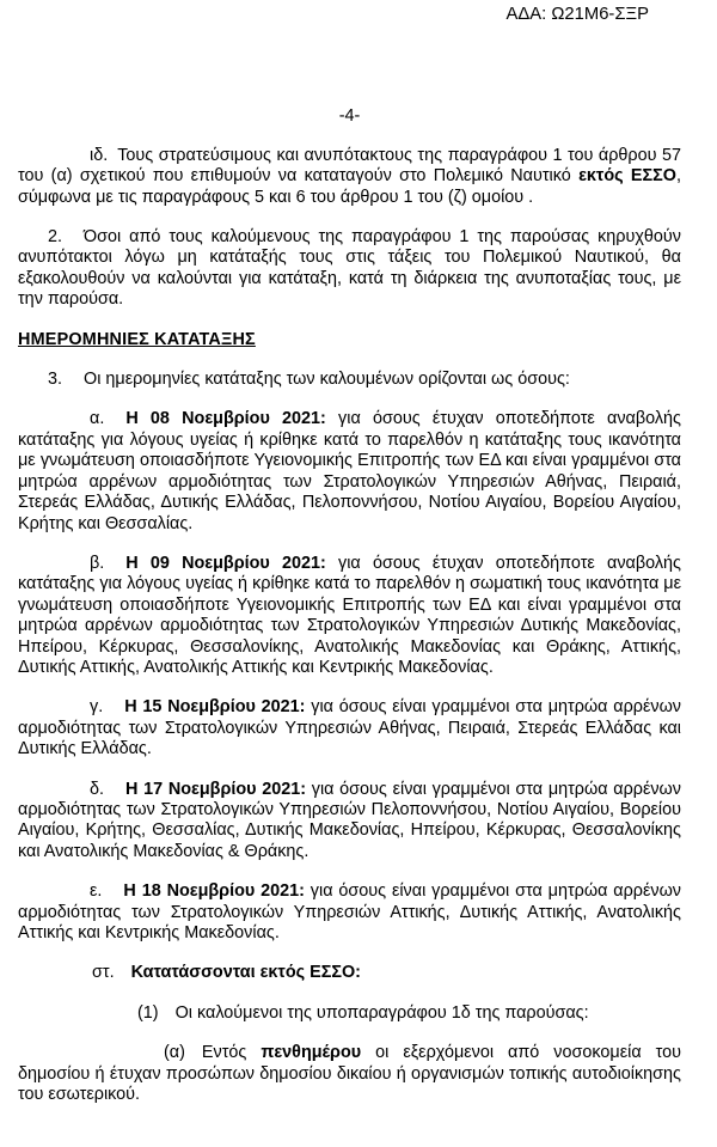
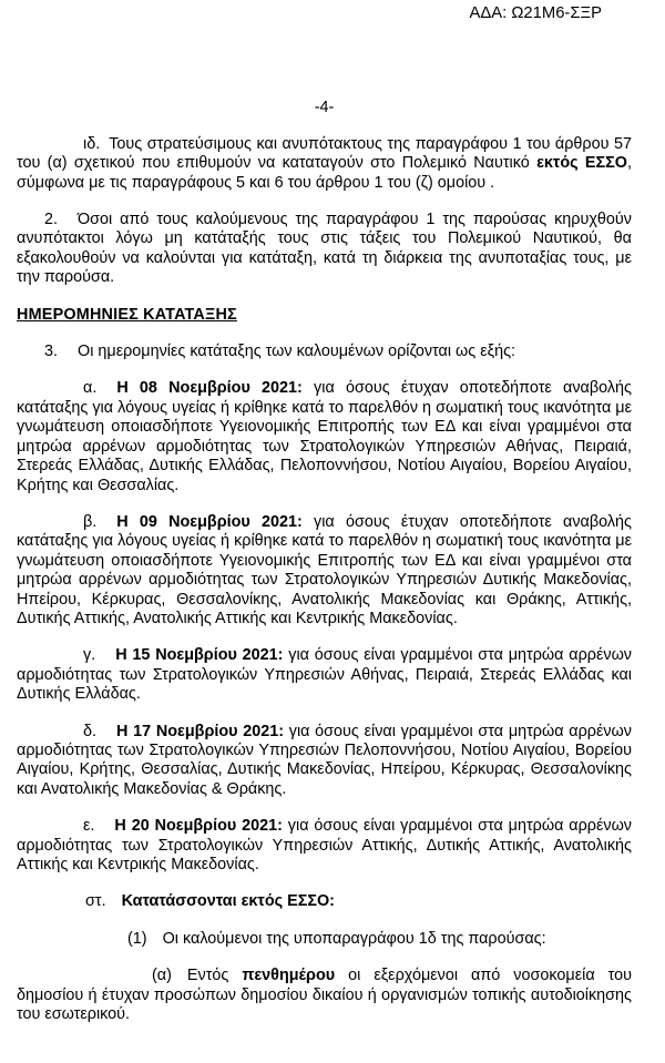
  ΑΔΑ: Ω21Μ6-ΣΞΡ
  -4-
  ιδ. Τους στρατεύσιμους και ανυπότακτους της παραγράφου 1 του άρθρου 57 του (α) σχετικού που επιθυμούν να καταταγούν στο Πολεμικό Ναυτικό εκτός ΕΣΣΟ, σύμφωνα με τις παραγράφους 5 και 6 του άρθρου 1 του (ζ) ομοίου .
  2. Όσοι από τους καλούμενους της παραγράφου 1 της παρούσας κηρυχθούν ανυπότακτοι λόγω μη κατάταξής τους στις τάξεις του Πολεμικού Ναυτικού, θα εξακολουθούν να καλούνται για κατάταξη, κατά τη διάρκεια της ανυποταξίας τους, με την παρούσα.
  ΗΜΕΡΟΜΗΝΙΕΣ ΚΑΤΑΤΑΞΗΣ
- 3. Οι ημερομηνίες κατάταξης των καλουμένων ορίζονται ως όσους:
+ 3. Οι ημερομηνίες κατάταξης των καλουμένων ορίζονται ως εξής:
- α. Η 08 Νοεμβρίου 2021: για όσους έτυχαν οποτεδήποτε αναβολής κατάταξης για λόγους υγείας ή κρίθηκε κατά το παρελθόν η κατάταξης τους ικανότητα με γνωμάτευση οποιασδήποτε Υγειονομικής Επιτροπής των ΕΔ και είναι γραμμένοι στα μητρώα αρρένων αρμοδιότητας των Στρατολογικών Υπηρεσιών Αθήνας, Πειραιά, Στερεάς Ελλάδας, Δυτικής Ελλάδας, Πελοποννήσου, Νοτίου Αιγαίου, Βορείου Αιγαίου, Κρήτης και Θεσσαλίας.
+ α. Η 08 Νοεμβρίου 2021: για όσους έτυχαν οποτεδήποτε αναβολής κατάταξης για λόγους υγείας ή κρίθηκε κατά το παρελθόν η σωματική τους ικανότητα με γνωμάτευση οποιασδήποτε Υγειονομικής Επιτροπής των ΕΔ και είναι γραμμένοι στα μητρώα αρρένων αρμοδιότητας των Στρατολογικών Υπηρεσιών Αθήνας, Πειραιά, Στερεάς Ελλάδας, Δυτικής Ελλάδας, Πελοποννήσου, Νοτίου Αιγαίου, Βορείου Αιγαίου, Κρήτης και Θεσσαλίας.
  β. Η 09 Νοεμβρίου 2021: για όσους έτυχαν οποτεδήποτε αναβολής κατάταξης για λόγους υγείας ή κρίθηκε κατά το παρελθόν η σωματική τους ικανότητα με γνωμάτευση οποιασδήποτε Υγειονομικής Επιτροπής των ΕΔ και είναι γραμμένοι στα μητρώα αρρένων αρμοδιότητας των Στρατολογικών Υπηρεσιών Δυτικής Μακεδονίας, Ηπείρου, Κέρκυρας, Θεσσαλονίκης, Ανατολικής Μακεδονίας και Θράκης, Αττικής, Δυτικής Αττικής, Ανατολικής Αττικής και Κεντρικής Μακεδονίας.
  γ. Η 15 Νοεμβρίου 2021: για όσους είναι γραμμένοι στα μητρώα αρρένων αρμοδιότητας των Στρατολογικών Υπηρεσιών Αθήνας, Πειραιά, Στερεάς Ελλάδας και Δυτικής Ελλάδας.
  δ. Η 17 Νοεμβρίου 2021: για όσους είναι γραμμένοι στα μητρώα αρρένων αρμοδιότητας των Στρατολογικών Υπηρεσιών Πελοποννήσου, Νοτίου Αιγαίου, Βορείου Αιγαίου, Κρήτης, Θεσσαλίας, Δυτικής Μακεδονίας, Ηπείρου, Κέρκυρας, Θεσσαλονίκης και Ανατολικής Μακεδονίας & Θράκης.
- ε. Η 18 Νοεμβρίου 2021: για όσους είναι γραμμένοι στα μητρώα αρρένων αρμοδιότητας των Στρατολογικών Υπηρεσιών Αττικής, Δυτικής Αττικής, Ανατολικής Αττικής και Κεντρικής Μακεδονίας.
+ ε. Η 20 Νοεμβρίου 2021: για όσους είναι γραμμένοι στα μητρώα αρρένων αρμοδιότητας των Στρατολογικών Υπηρεσιών Αττικής, Δυτικής Αττικής, Ανατολικής Αττικής και Κεντρικής Μακεδονίας.
  στ. Κατατάσσονται εκτός ΕΣΣΟ:
  (1) Οι καλούμενοι της υποπαραγράφου 1δ της παρούσας:
  (α) Εντός πενθημέρου οι εξερχόμενοι από νοσοκομεία του δημοσίου ή έτυχαν προσώπων δημοσίου δικαίου ή οργανισμών τοπικής αυτοδιοίκησης του εσωτερικού.
